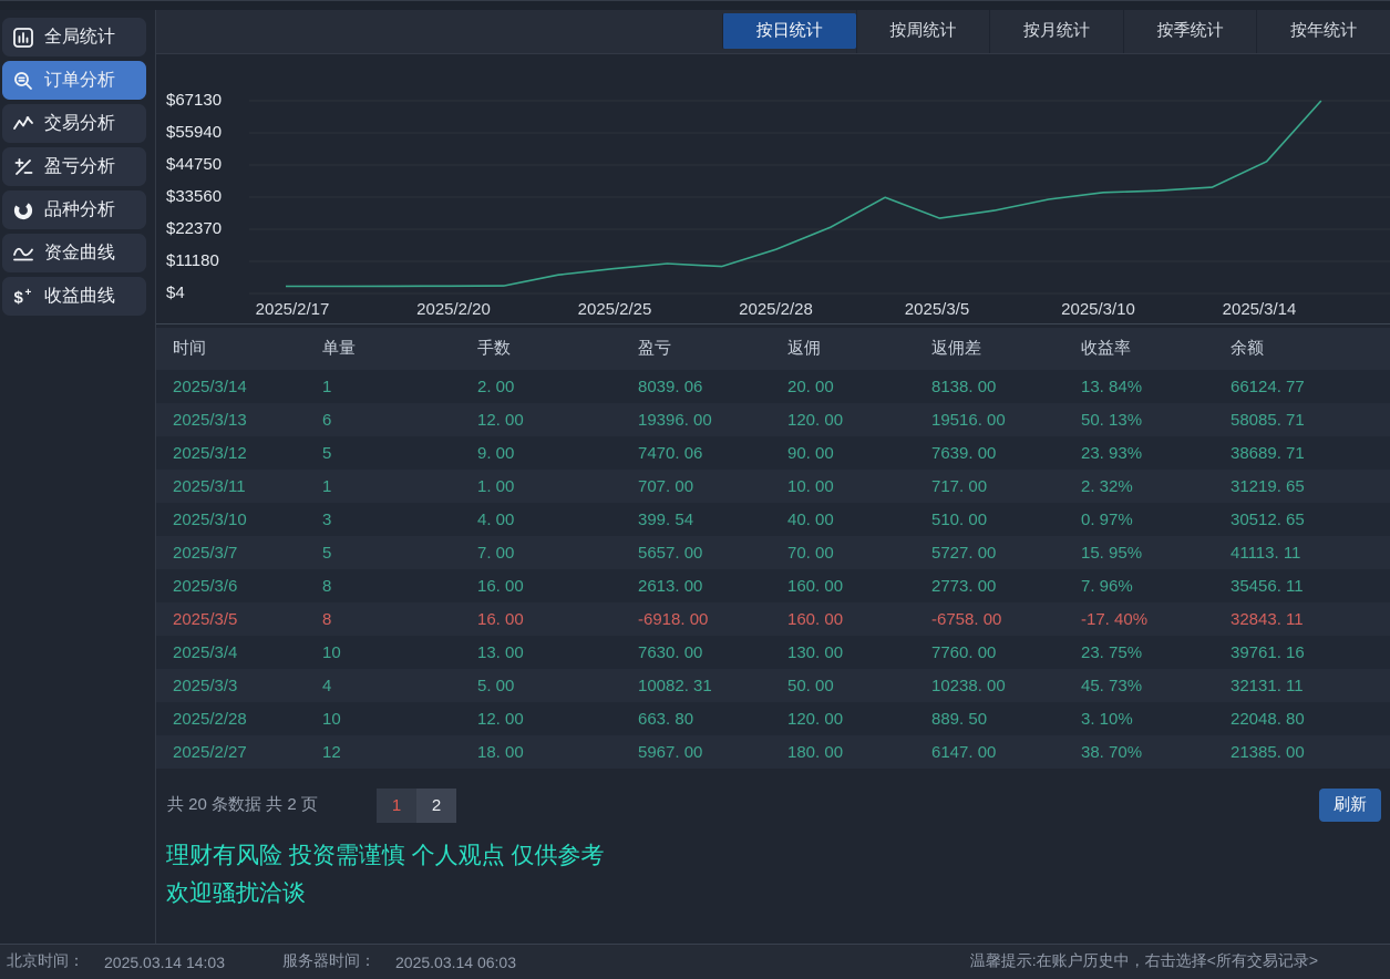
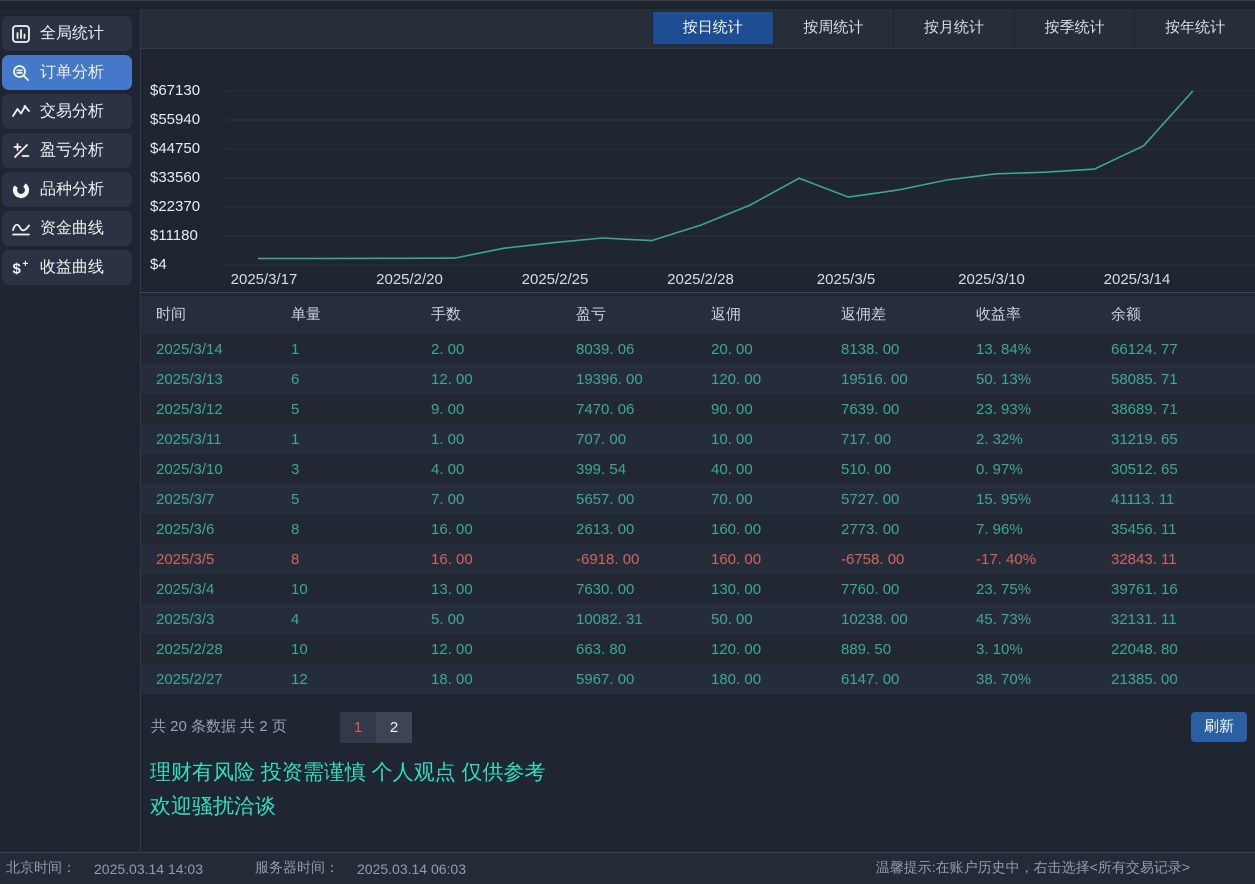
  全局统计
  订单分析
  交易分析
  盈亏分析
  品种分析
  资金曲线
  $
  +
  收益曲线
  按日统计
  按周统计
  按月统计
  按季统计
  按年统计
  $67130
  $55940
  $44750
  $33560
  $22370
  $11180
  $4
- 2025/2/17
+ 2025/3/17
  2025/2/20
  2025/2/25
  2025/2/28
  2025/3/5
  2025/3/10
  2025/3/14
  时间
  单量
  手数
  盈亏
  返佣
  返佣差
  收益率
  余额
  2025/3/14
  1
  2. 00
  8039. 06
  20. 00
  8138. 00
  13. 84%
  66124. 77
  2025/3/13
  6
  12. 00
  19396. 00
  120. 00
  19516. 00
  50. 13%
  58085. 71
  2025/3/12
  5
  9. 00
  7470. 06
  90. 00
  7639. 00
  23. 93%
  38689. 71
  2025/3/11
  1
  1. 00
  707. 00
  10. 00
  717. 00
  2. 32%
  31219. 65
  2025/3/10
  3
  4. 00
  399. 54
  40. 00
  510. 00
  0. 97%
  30512. 65
  2025/3/7
  5
  7. 00
  5657. 00
  70. 00
  5727. 00
  15. 95%
  41113. 11
  2025/3/6
  8
  16. 00
  2613. 00
  160. 00
  2773. 00
  7. 96%
  35456. 11
  2025/3/5
  8
  16. 00
  -6918. 00
  160. 00
  -6758. 00
  -17. 40%
  32843. 11
  2025/3/4
  10
  13. 00
  7630. 00
  130. 00
  7760. 00
  23. 75%
  39761. 16
  2025/3/3
  4
  5. 00
  10082. 31
  50. 00
  10238. 00
  45. 73%
  32131. 11
  2025/2/28
  10
  12. 00
  663. 80
  120. 00
  889. 50
  3. 10%
  22048. 80
  2025/2/27
  12
  18. 00
  5967. 00
  180. 00
  6147. 00
  38. 70%
  21385. 00
  共 20 条数据 共 2 页
  1
  2
  刷新
  理财有风险 投资需谨慎 个人观点 仅供参考
  欢迎骚扰洽谈
  北京时间：
  2025.03.14 14:03
  服务器时间：
  2025.03.14 06:03
  温馨提示:在账户历史中，右击选择<所有交易记录>
